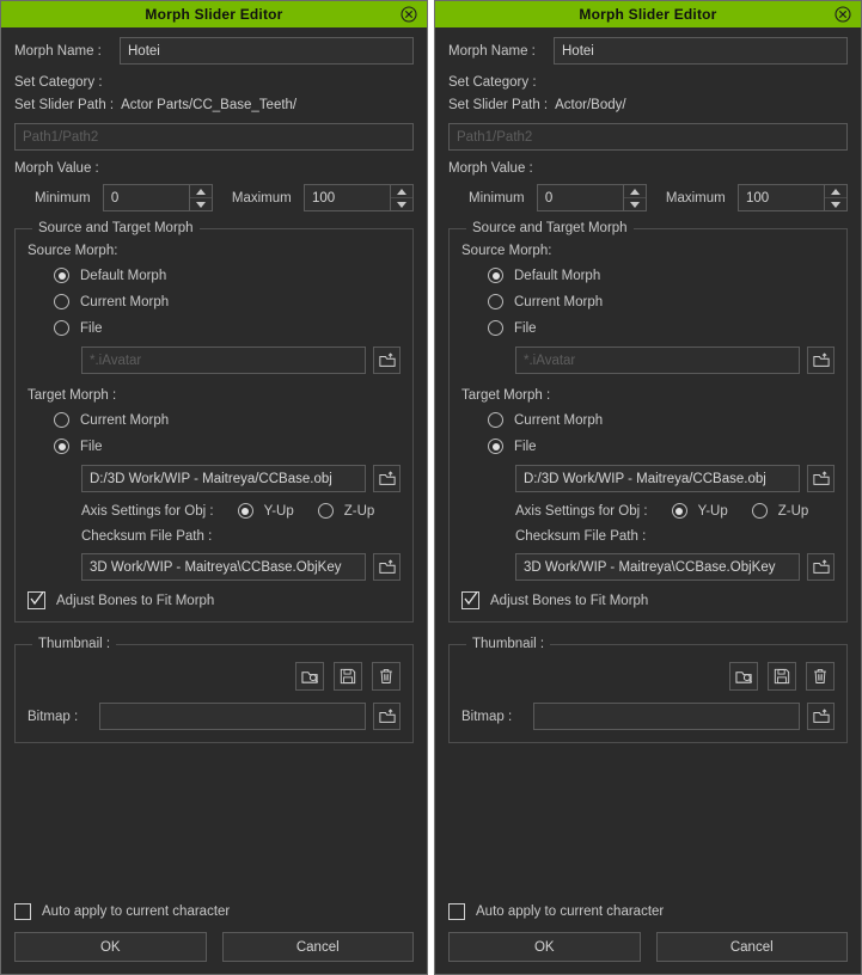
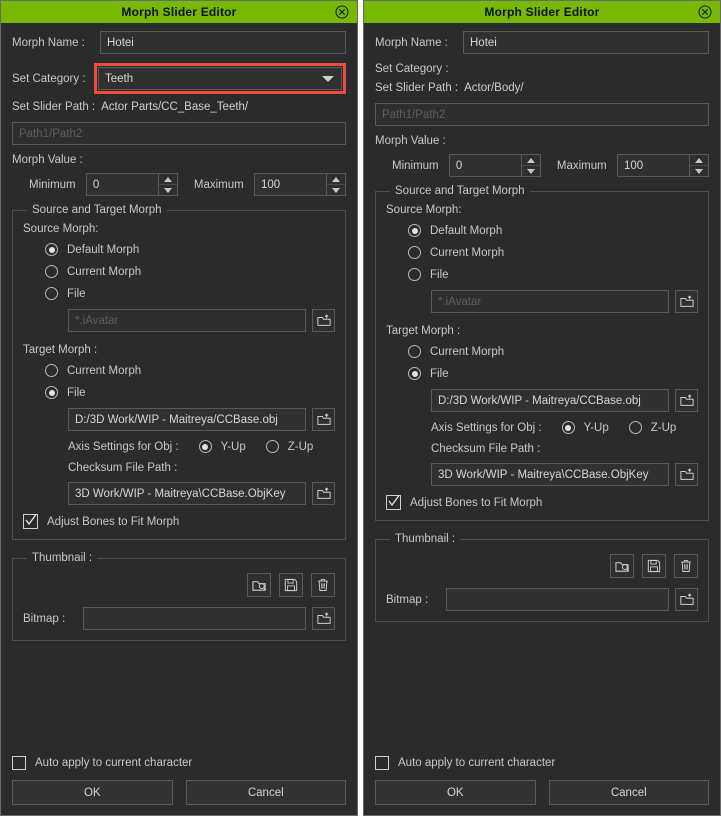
  Morph Slider Editor
  Morph Name :
  Hotei
  Set Category :
+ Teeth
  Set Slider Path :
  Actor Parts/CC_Base_Teeth/
  Path1/Path2
  Morph Value :
  Minimum
  0
  Maximum
  100
  Source and Target Morph
  Source Morph:
  Default Morph
  Current Morph
  File
  *.iAvatar
  Target Morph :
  Current Morph
  File
  D:/3D Work/WIP - Maitreya/CCBase.obj
  Axis Settings for Obj :
  Y-Up
  Z-Up
  Checksum File Path :
  3D Work/WIP - Maitreya\CCBase.ObjKey
  Adjust Bones to Fit Morph
  Thumbnail :
  Bitmap :
  Auto apply to current character
  OK
  Cancel
  Morph Slider Editor
  Morph Name :
  Hotei
  Set Category :
  Set Slider Path :
  Actor/Body/
  Path1/Path2
  Morph Value :
  Minimum
  0
  Maximum
  100
  Source and Target Morph
  Source Morph:
  Default Morph
  Current Morph
  File
  *.iAvatar
  Target Morph :
  Current Morph
  File
  D:/3D Work/WIP - Maitreya/CCBase.obj
  Axis Settings for Obj :
  Y-Up
  Z-Up
  Checksum File Path :
  3D Work/WIP - Maitreya\CCBase.ObjKey
  Adjust Bones to Fit Morph
  Thumbnail :
  Bitmap :
  Auto apply to current character
  OK
  Cancel
